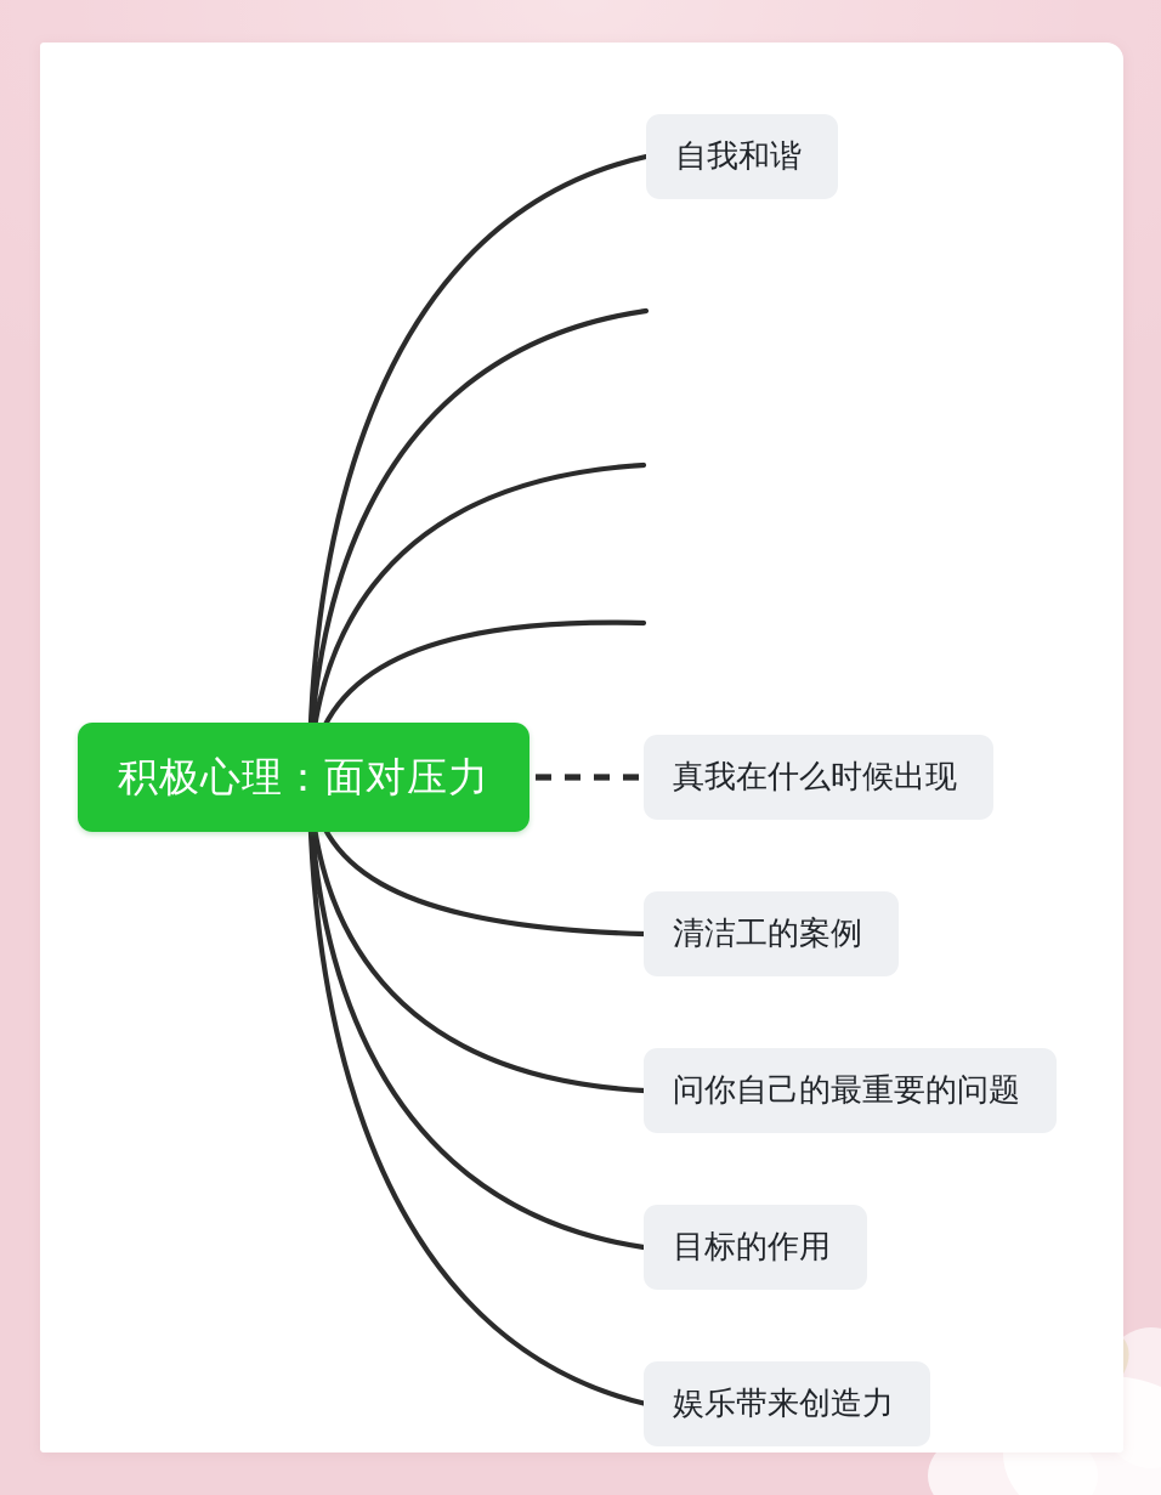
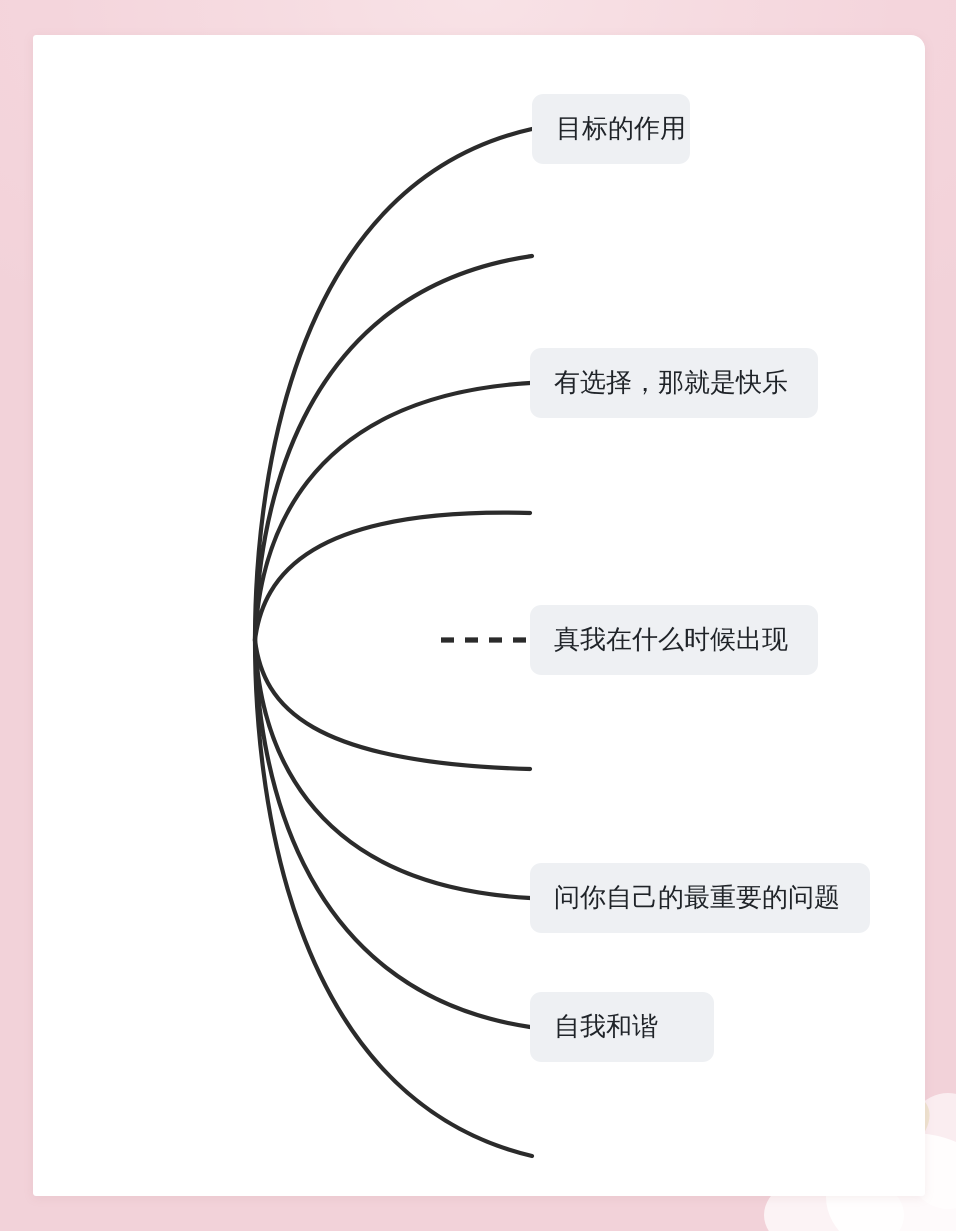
- 积极心理：面对压力
- 自我和谐
+ 目标的作用
+ 有选择，那就是快乐
  真我在什么时候出现
- 清洁工的案例
  问你自己的最重要的问题
- 目标的作用
+ 自我和谐
- 娱乐带来创造力
